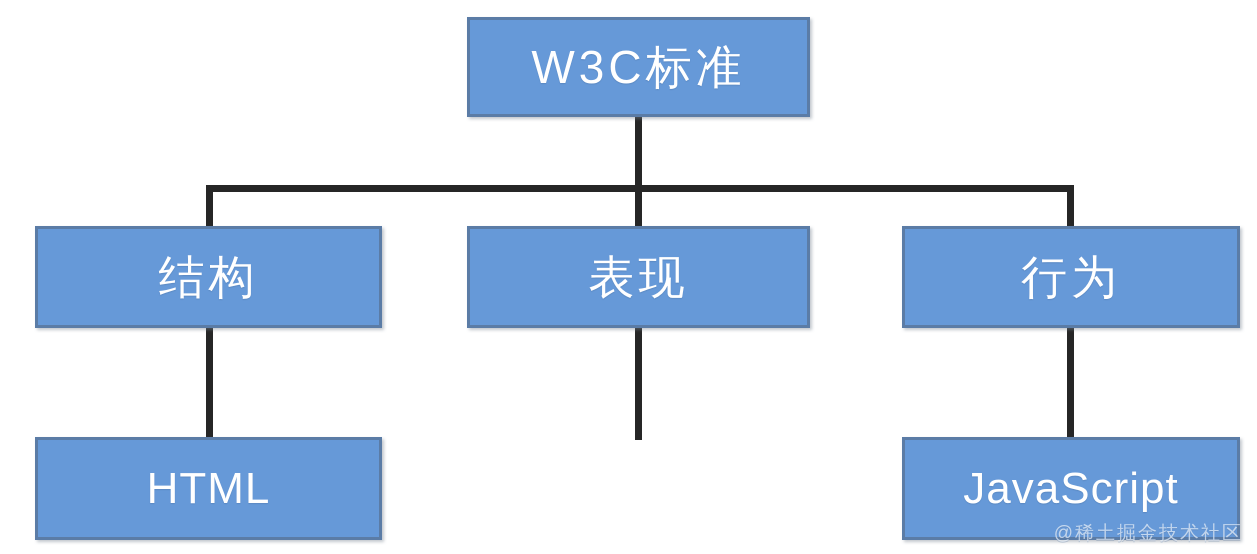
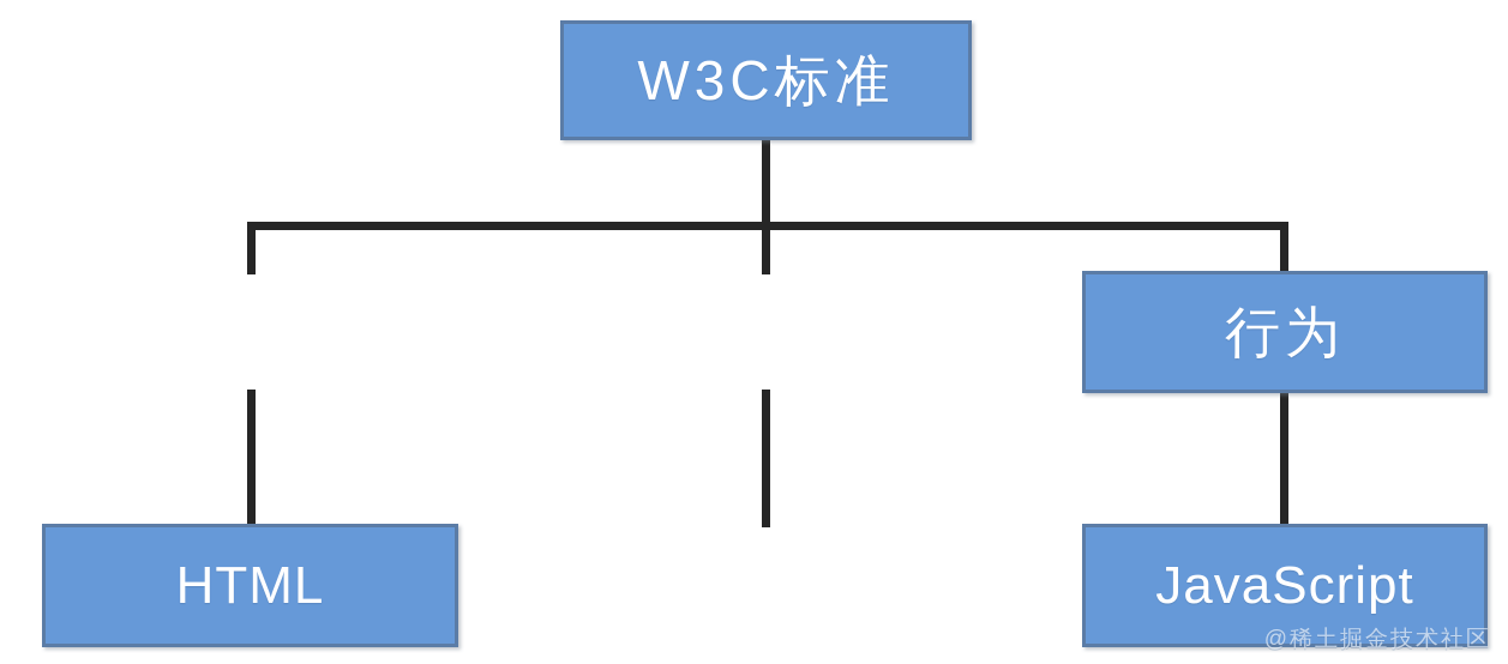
  W3C标准
- 结构
- 表现
  行为
  HTML
  JavaScript
  @稀土掘金技术社区
